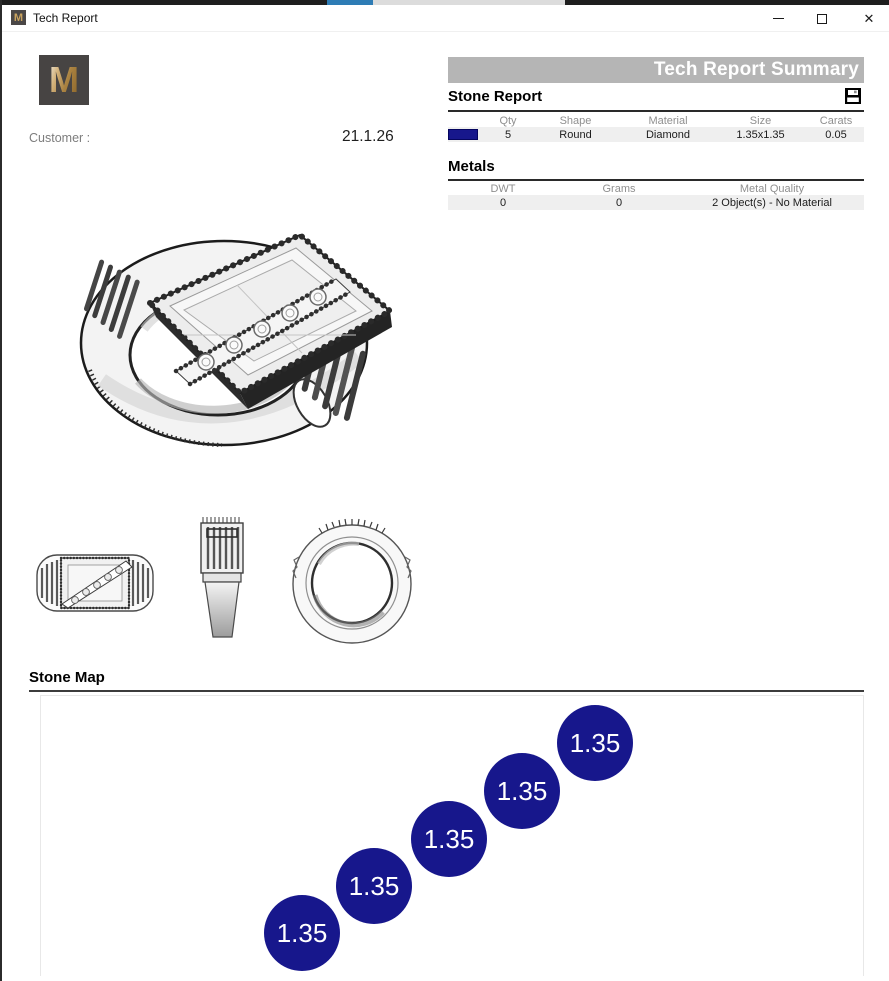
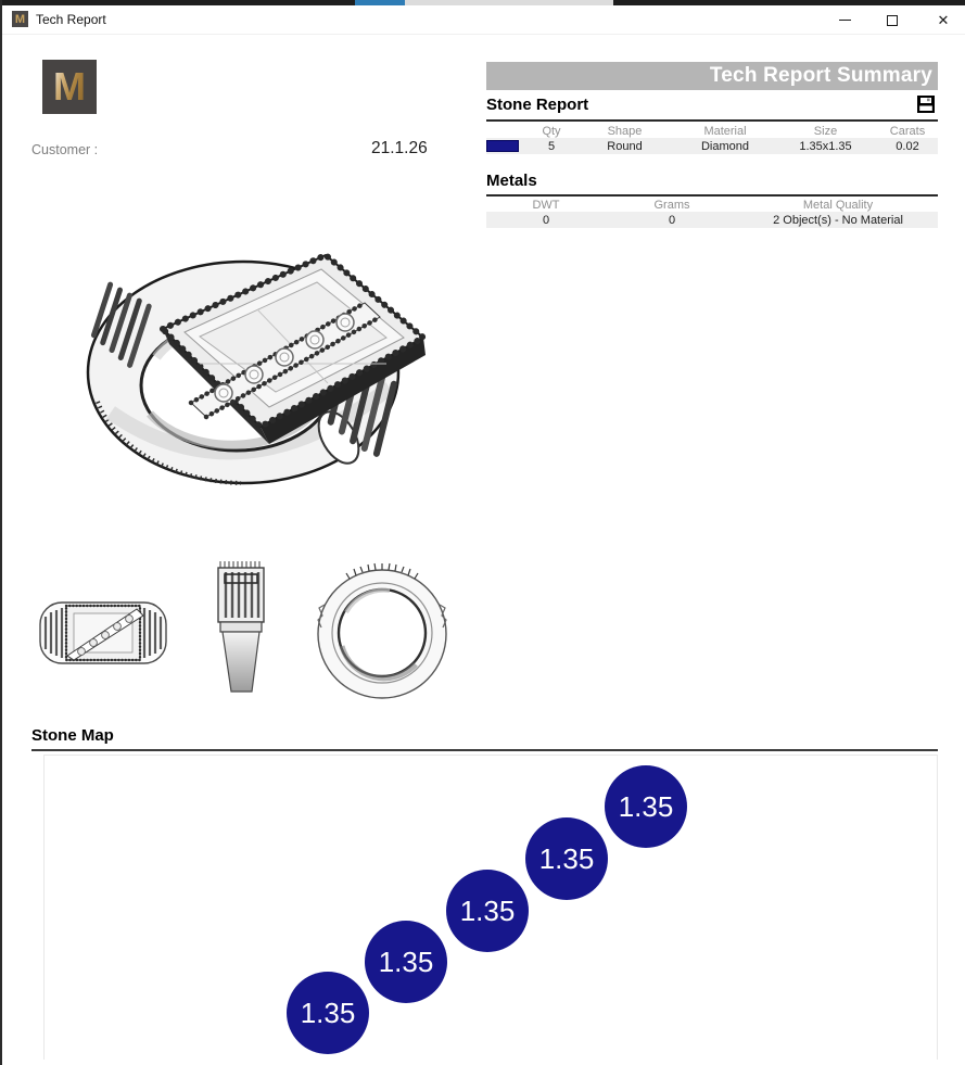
  M
  Tech Report
  ✕
  M
  Customer :
  21.1.26
  Tech Report Summary
  Stone Report
  Qty
  Shape
  Material
  Size
  Carats
  5
  Round
  Diamond
  1.35x1.35
- 0.05
+ 0.02
  Metals
  DWT
  Grams
  Metal Quality
  0
  0
  2 Object(s) - No Material
  Stone Map
  1.35
  1.35
  1.35
  1.35
  1.35
